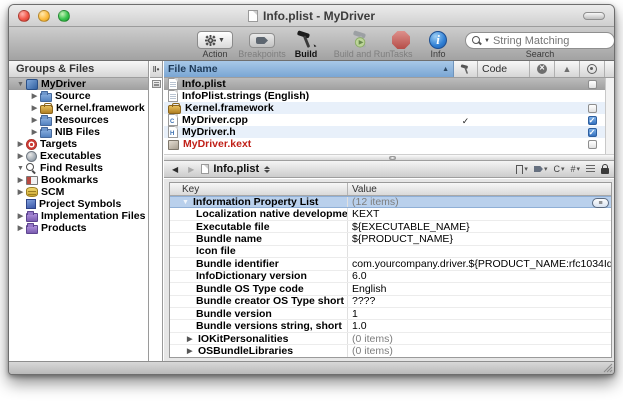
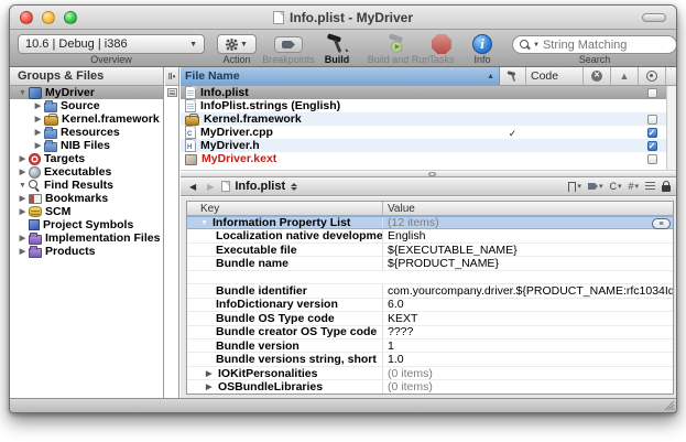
  Info.plist - MyDriver
+ 10.6 | Debug | i386
+ Overview
  Action
  Breakpoints
  Build
  Build and Run
  Tasks
  i
  Info
  String Matching
  Search
  Groups & Files
  MyDriver
  Source
  Kernel.framework
  Resources
  NIB Files
  Targets
  Executables
  Find Results
  Bookmarks
  SCM
  Project Symbols
  Implementation Files
  Products
  ‖•
  File Name
  Code
  ▲
  Info.plist
  InfoPlist.strings (English)
  Kernel.framework
  MyDriver.cpp
  ✓
  ✓
  MyDriver.h
  ✓
  MyDriver.kext
  ◀
  ▶
  Info.plist
  C
  #
  Key
  Value
  Information Property List
  (12 items)
  Localization native developme
- KEXT
+ English
  Executable file
  ${EXECUTABLE_NAME}
  Bundle name
  ${PRODUCT_NAME}
- Icon file
  Bundle identifier
  com.yourcompany.driver.${PRODUCT_NAME:rfc1034Id
  InfoDictionary version
  6.0
  Bundle OS Type code
- English
+ KEXT
- Bundle creator OS Type short
+ Bundle creator OS Type code
  ????
  Bundle version
  1
  Bundle versions string, short
  1.0
  IOKitPersonalities
  (0 items)
  OSBundleLibraries
  (0 items)
